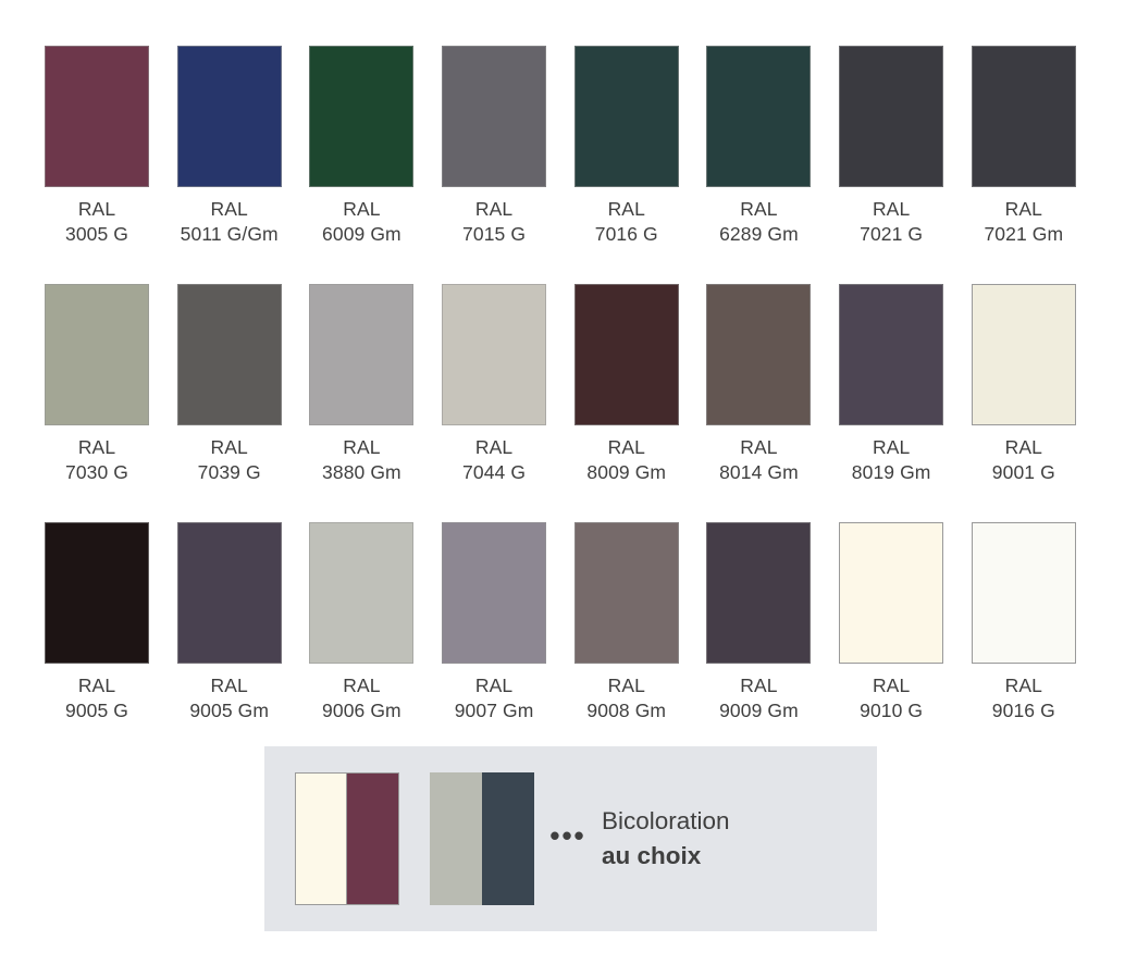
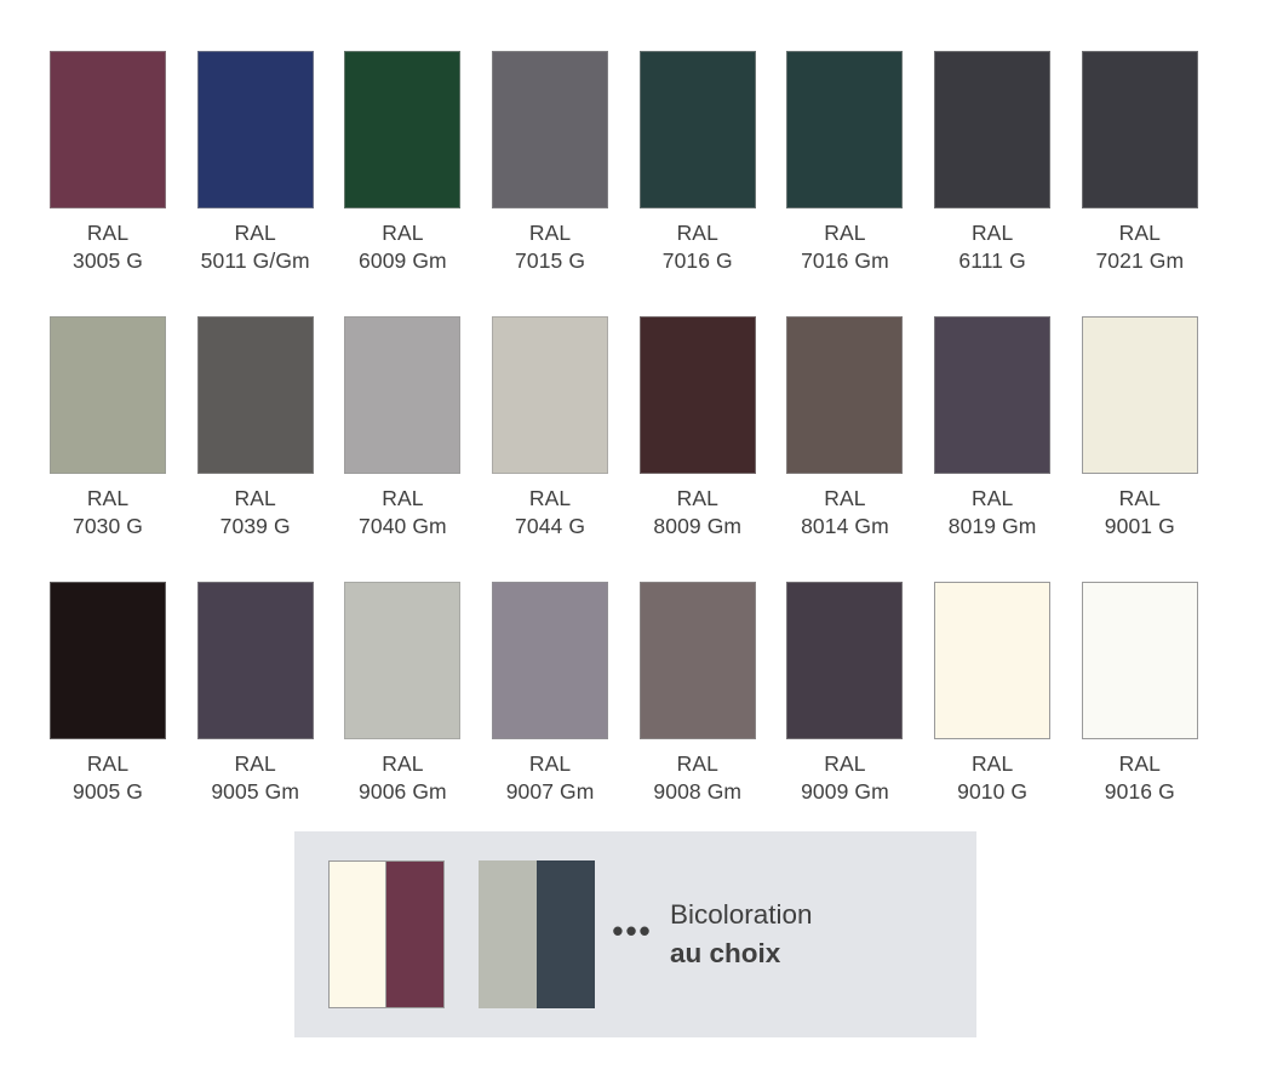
  RAL
  3005 G
  RAL
  5011 G/Gm
  RAL
  6009 Gm
  RAL
  7015 G
  RAL
  7016 G
  RAL
- 6289 Gm
+ 7016 Gm
  RAL
- 7021 G
+ 6111 G
  RAL
  7021 Gm
  RAL
  7030 G
  RAL
  7039 G
  RAL
- 3880 Gm
+ 7040 Gm
  RAL
  7044 G
  RAL
  8009 Gm
  RAL
  8014 Gm
  RAL
  8019 Gm
  RAL
  9001 G
  RAL
  9005 G
  RAL
  9005 Gm
  RAL
  9006 Gm
  RAL
  9007 Gm
  RAL
  9008 Gm
  RAL
  9009 Gm
  RAL
  9010 G
  RAL
  9016 G
  •••
  Bicoloration
  au choix
